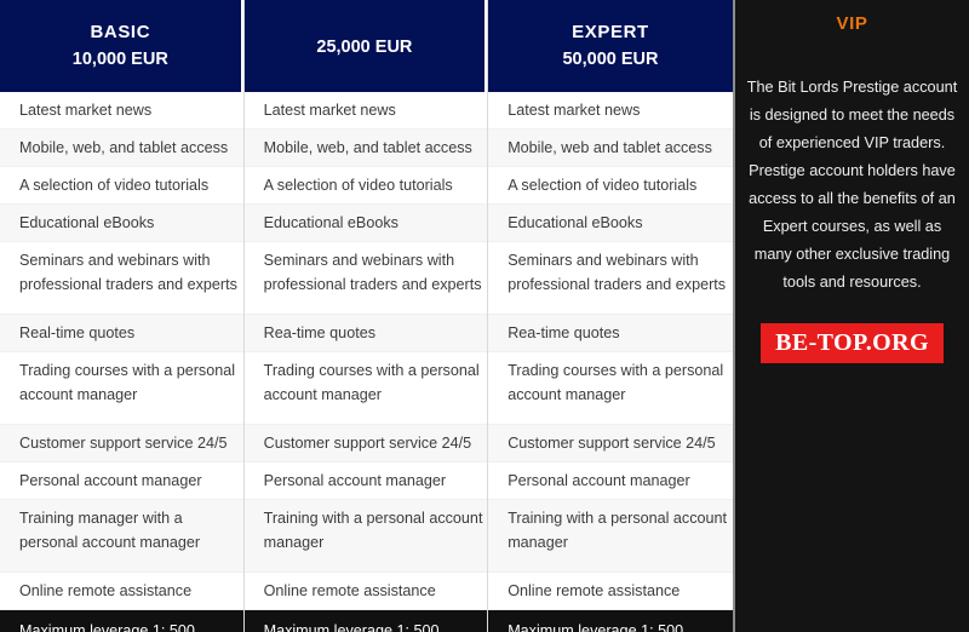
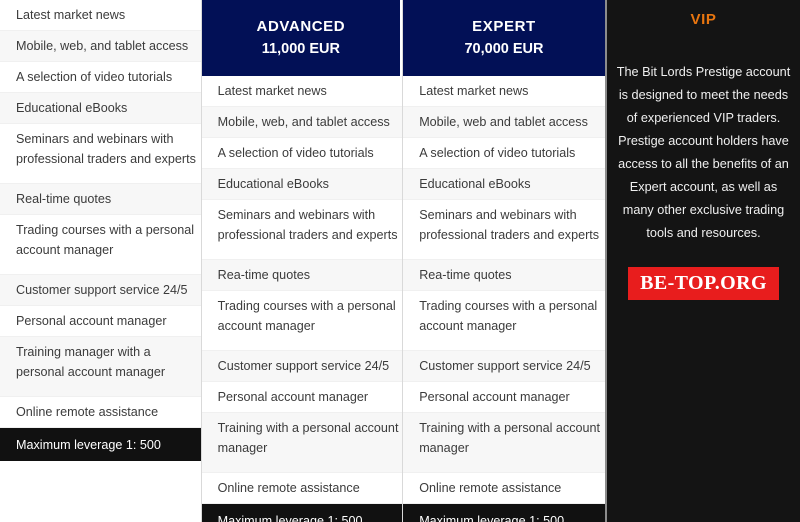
- BASIC
- 10,000 EUR
  Latest market news
  Mobile, web, and tablet access
  A selection of video tutorials
  Educational eBooks
  Seminars and webinars with professional traders and experts
  Real-time quotes
  Trading courses with a personal account manager
  Customer support service 24/5
  Personal account manager
  Training manager with a personal account manager
  Online remote assistance
  Maximum leverage 1: 500
+ ADVANCED
- 25,000 EUR
+ 11,000 EUR
  Latest market news
  Mobile, web, and tablet access
  A selection of video tutorials
  Educational eBooks
  Seminars and webinars with professional traders and experts
  Rea-time quotes
  Trading courses with a personal account manager
  Customer support service 24/5
  Personal account manager
  Training with a personal account manager
  Online remote assistance
  Maximum leverage 1: 500
  EXPERT
- 50,000 EUR
+ 70,000 EUR
  Latest market news
  Mobile, web and tablet access
  A selection of video tutorials
  Educational eBooks
  Seminars and webinars with professional traders and experts
  Rea-time quotes
  Trading courses with a personal account manager
  Customer support service 24/5
  Personal account manager
  Training with a personal account manager
  Online remote assistance
  Maximum leverage 1: 500
  VIP
- The Bit Lords Prestige account is designed to meet the needs of experienced VIP traders. Prestige account holders have access to all the benefits of an Expert courses, as well as many other exclusive trading tools and resources.
+ The Bit Lords Prestige account is designed to meet the needs of experienced VIP traders. Prestige account holders have access to all the benefits of an Expert account, as well as many other exclusive trading tools and resources.
  BE-TOP.ORG
